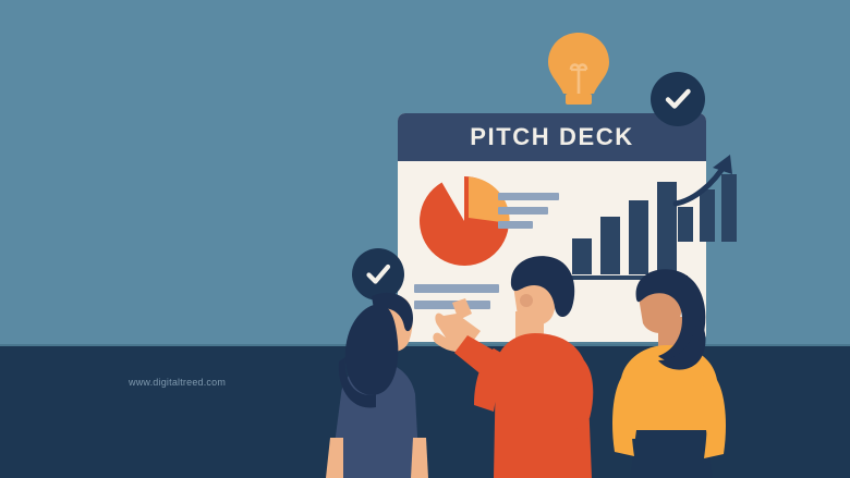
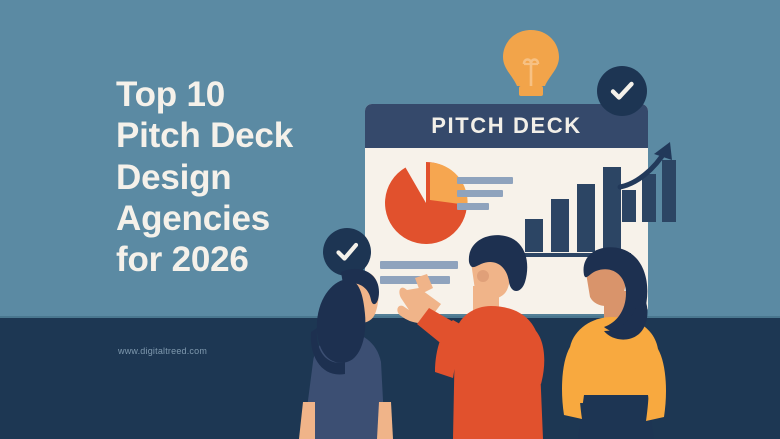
+ Top 10
+ Pitch Deck
+ Design
+ Agencies
+ for 2026
  www.digitaltreed.com
  PITCH DECK
